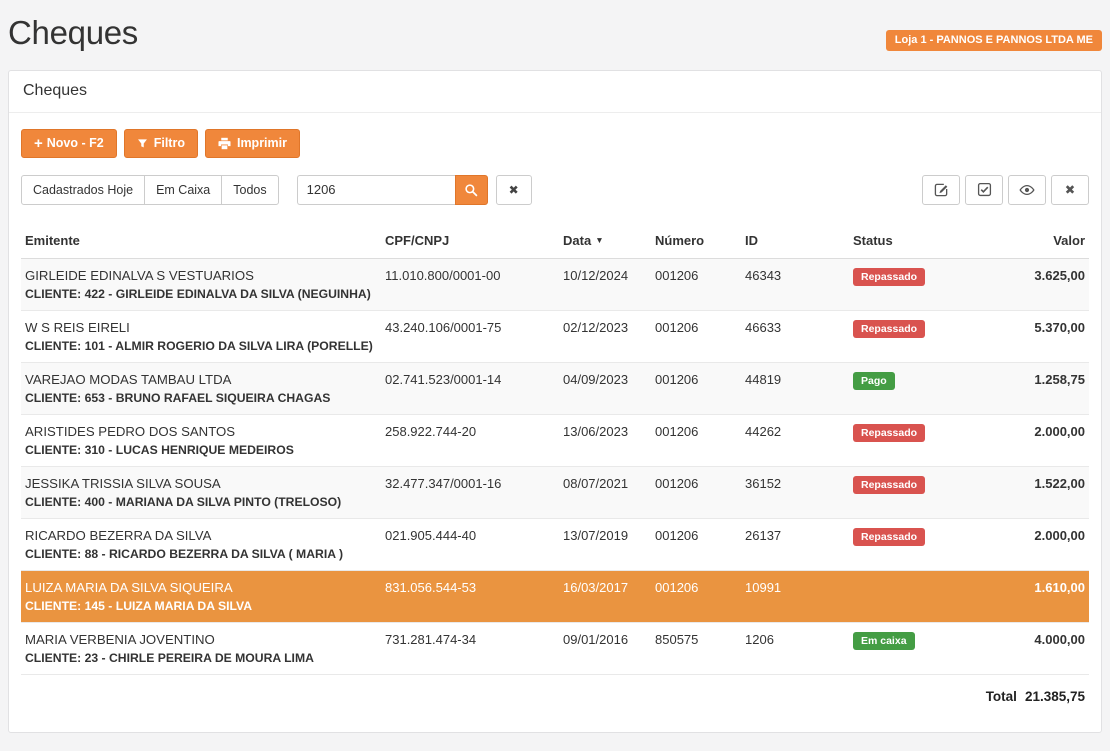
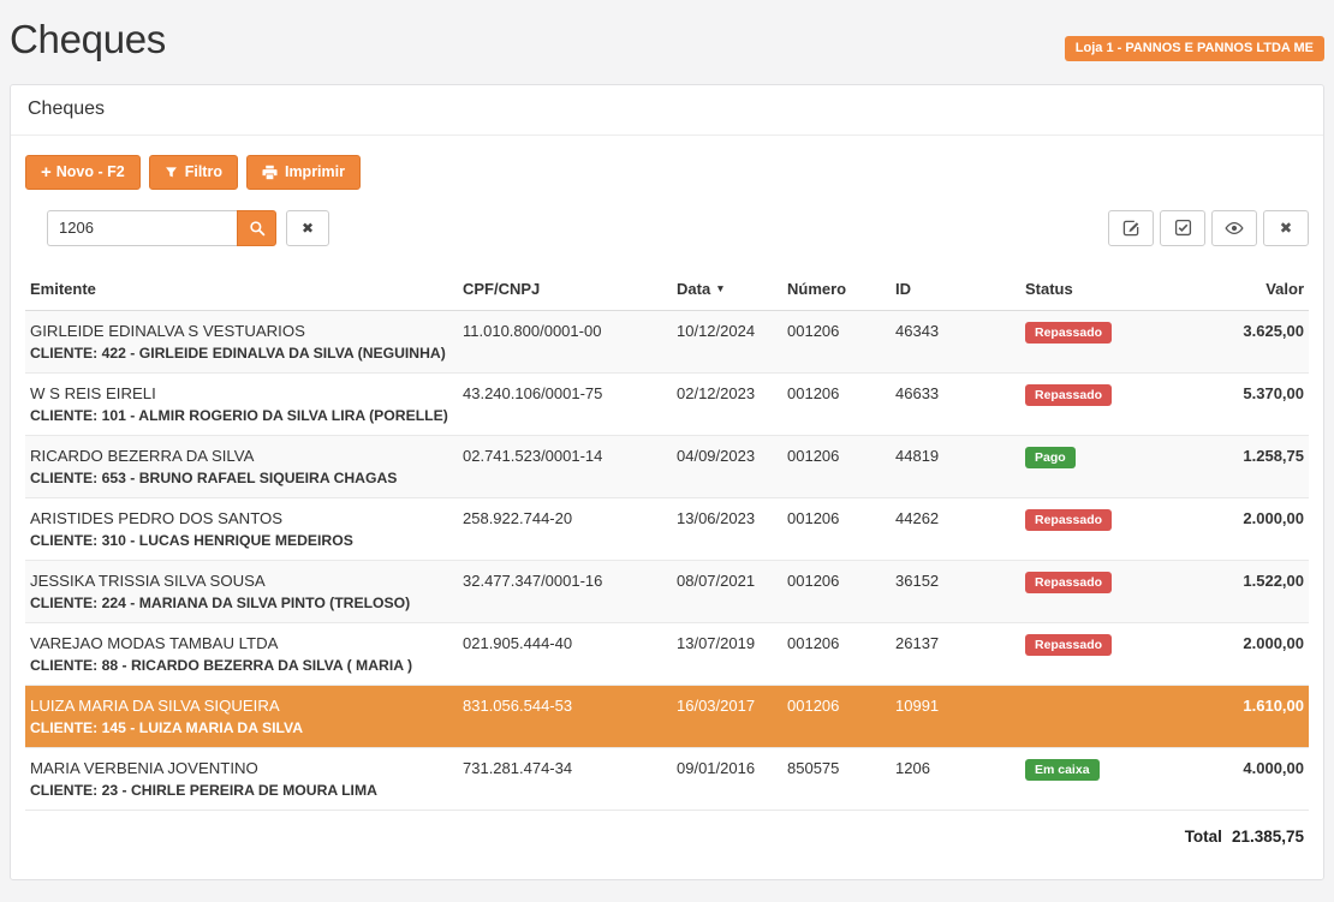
  Cheques
  Loja 1 - PANNOS E PANNOS LTDA ME
  Cheques
  +
  Novo - F2
  Filtro
  Imprimir
- Cadastrados Hoje
- Em Caixa
- Todos
  1206
  ✖
  ✖
  Emitente	CPF/CNPJ	Data ▼	Número	ID	Status	Valor
  GIRLEIDE EDINALVA S VESTUARIOS CLIENTE: 422 - GIRLEIDE EDINALVA DA SILVA (NEGUINHA)	11.010.800/0001-00	10/12/2024	001206	46343	Repassado	3.625,00
  W S REIS EIRELI CLIENTE: 101 - ALMIR ROGERIO DA SILVA LIRA (PORELLE)	43.240.106/0001-75	02/12/2023	001206	46633	Repassado	5.370,00
- VAREJAO MODAS TAMBAU LTDA CLIENTE: 653 - BRUNO RAFAEL SIQUEIRA CHAGAS	02.741.523/0001-14	04/09/2023	001206	44819	Pago	1.258,75
+ RICARDO BEZERRA DA SILVA CLIENTE: 653 - BRUNO RAFAEL SIQUEIRA CHAGAS	02.741.523/0001-14	04/09/2023	001206	44819	Pago	1.258,75
  ARISTIDES PEDRO DOS SANTOS CLIENTE: 310 - LUCAS HENRIQUE MEDEIROS	258.922.744-20	13/06/2023	001206	44262	Repassado	2.000,00
- JESSIKA TRISSIA SILVA SOUSA CLIENTE: 400 - MARIANA DA SILVA PINTO (TRELOSO)	32.477.347/0001-16	08/07/2021	001206	36152	Repassado	1.522,00
+ JESSIKA TRISSIA SILVA SOUSA CLIENTE: 224 - MARIANA DA SILVA PINTO (TRELOSO)	32.477.347/0001-16	08/07/2021	001206	36152	Repassado	1.522,00
- RICARDO BEZERRA DA SILVA CLIENTE: 88 - RICARDO BEZERRA DA SILVA ( MARIA )	021.905.444-40	13/07/2019	001206	26137	Repassado	2.000,00
+ VAREJAO MODAS TAMBAU LTDA CLIENTE: 88 - RICARDO BEZERRA DA SILVA ( MARIA )	021.905.444-40	13/07/2019	001206	26137	Repassado	2.000,00
  LUIZA MARIA DA SILVA SIQUEIRA CLIENTE: 145 - LUIZA MARIA DA SILVA	831.056.544-53	16/03/2017	001206	10991		1.610,00
  MARIA VERBENIA JOVENTINO CLIENTE: 23 - CHIRLE PEREIRA DE MOURA LIMA	731.281.474-34	09/01/2016	850575	1206	Em caixa	4.000,00
  Total 21.385,75
